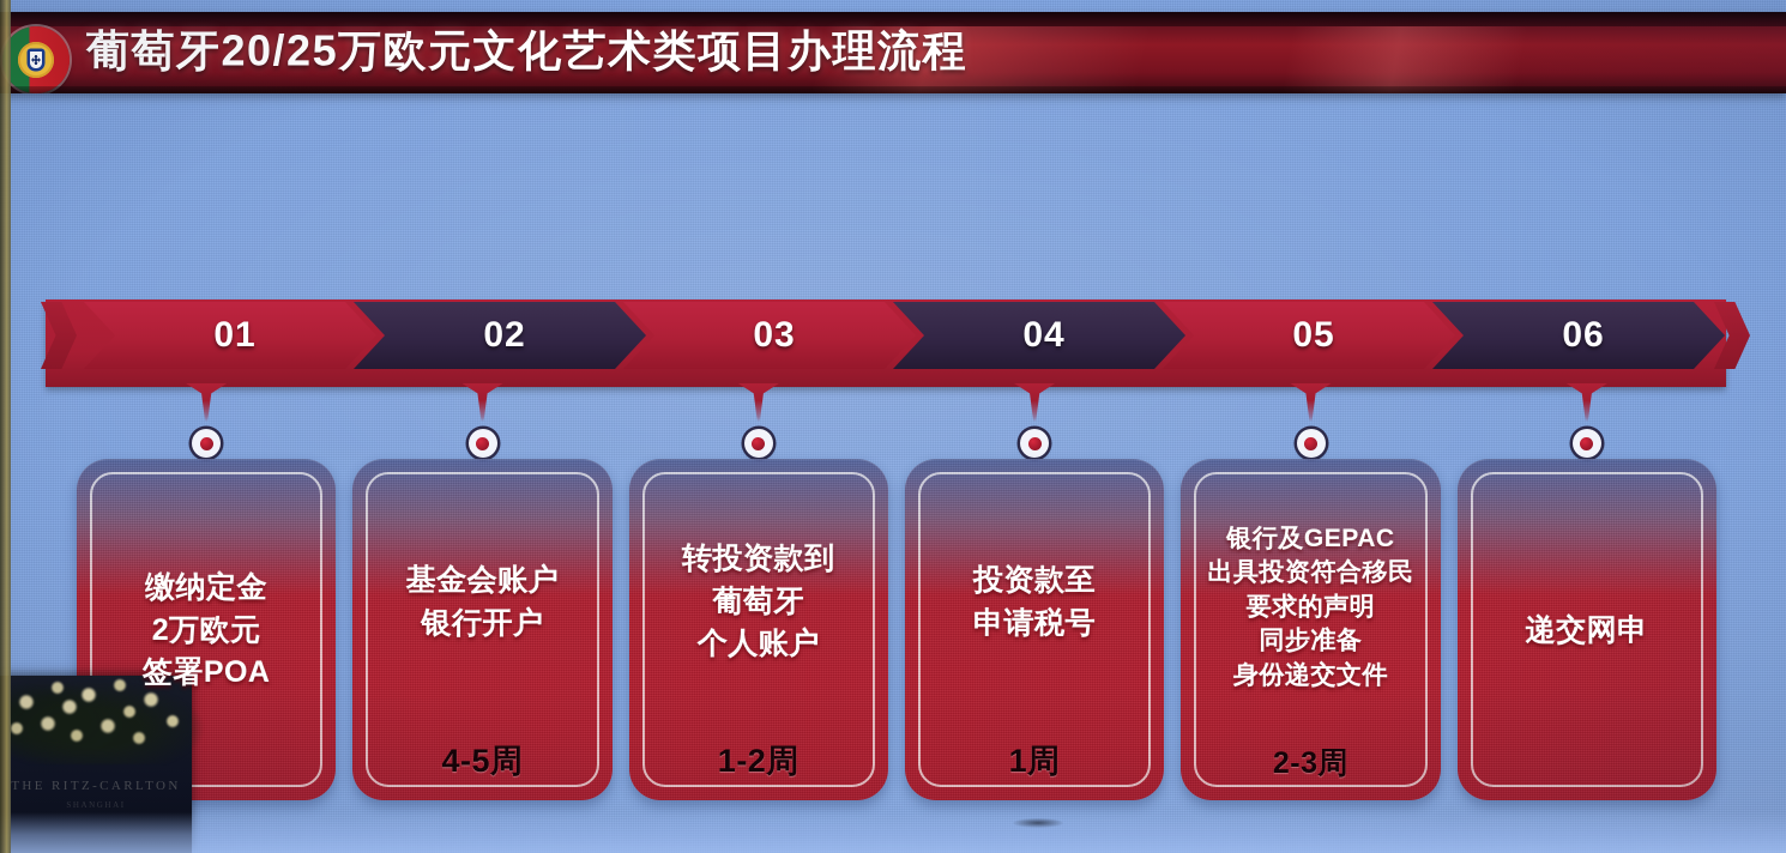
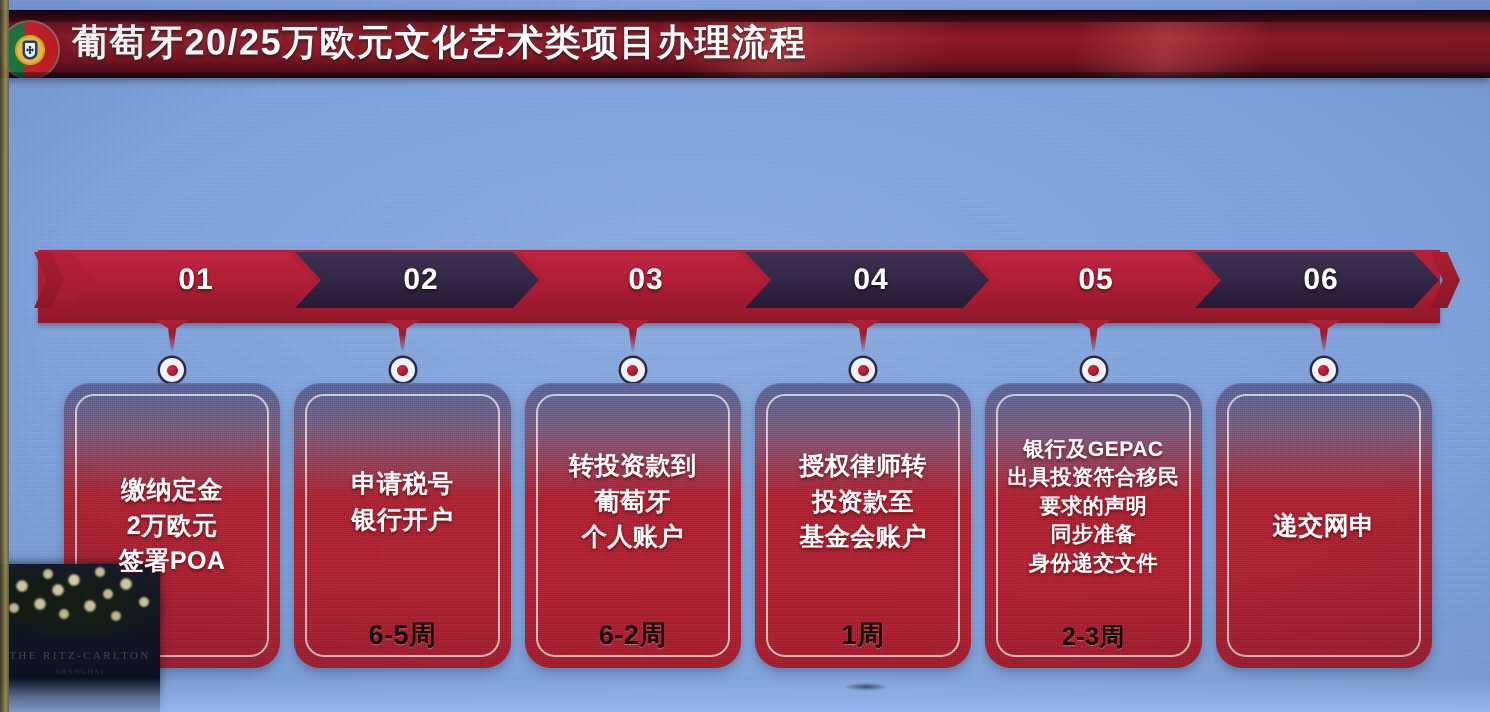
  缴纳定金
  2万欧元
  签署POA
- 基金会账户
+ 申请税号
  银行开户
- 4-5周
+ 6-5周
  转投资款到
  葡萄牙
  个人账户
- 1-2周
+ 6-2周
+ 授权律师转
  投资款至
- 申请税号
+ 基金会账户
  1周
  银行及GEPAC
  出具投资符合移民
  要求的声明
  同步准备
  身份递交文件
  2-3周
  递交网申
